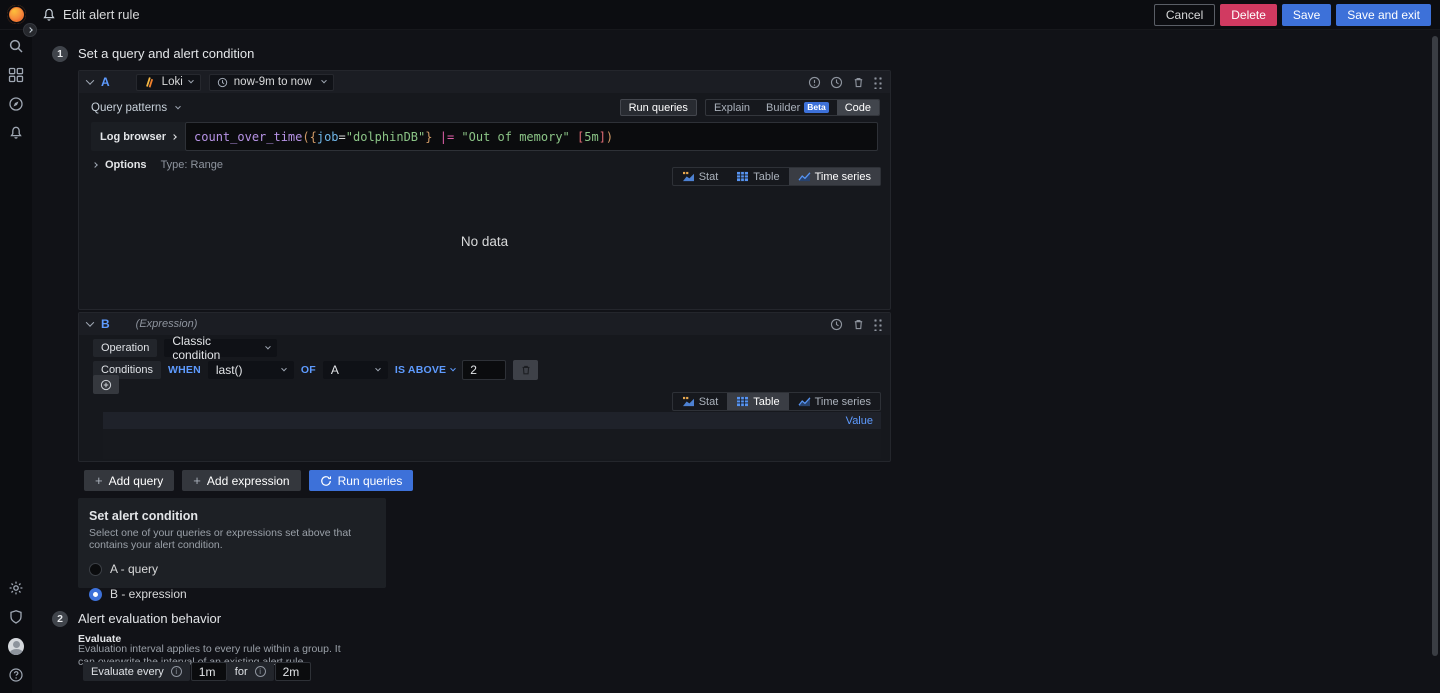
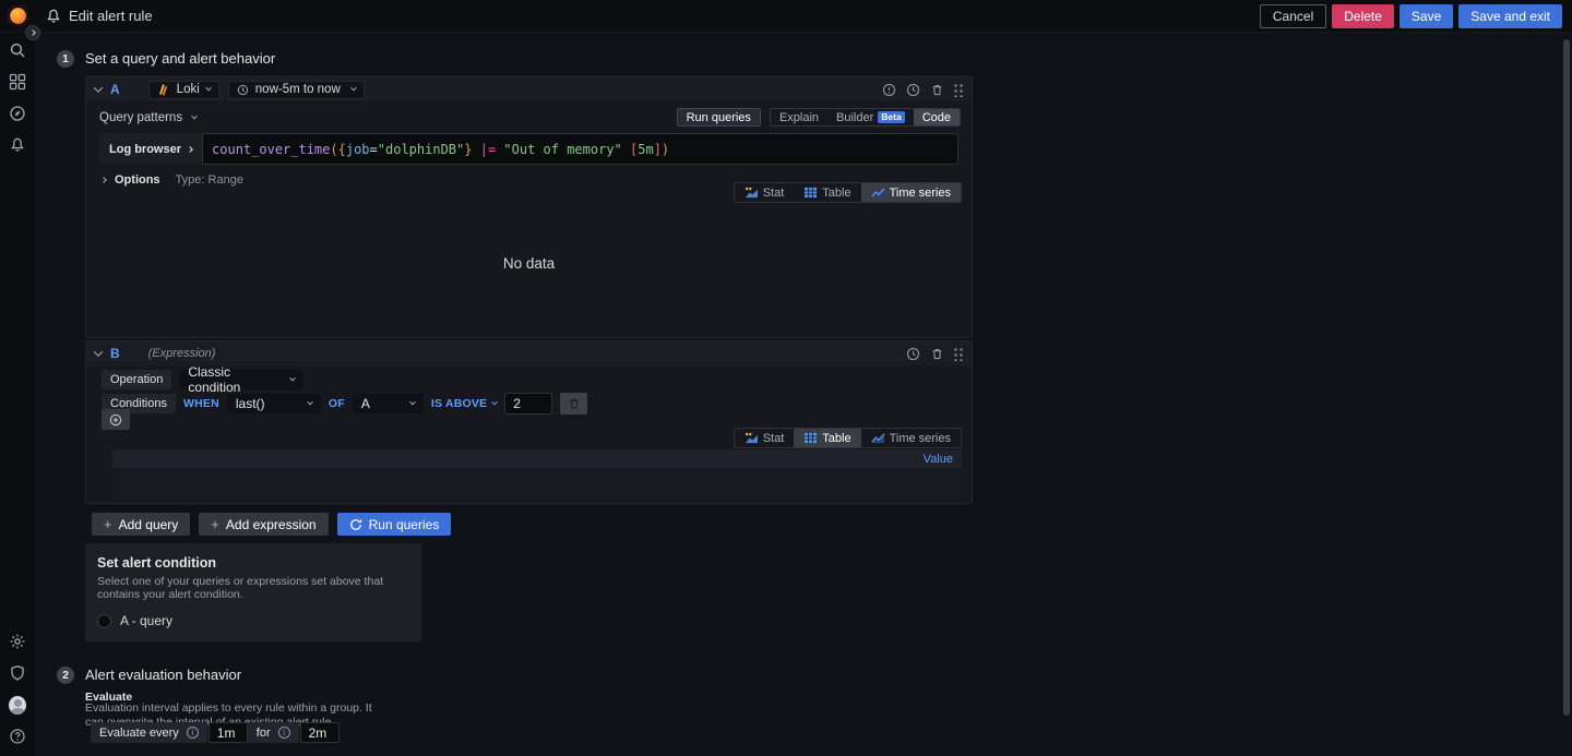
  Edit alert rule
  Cancel
  Delete
  Save
  Save and exit
  1
- Set a query and alert condition
+ Set a query and alert behavior
  A
  Loki
- now-9m to now
+ now-5m to now
  Query patterns
  Run queries
  Explain
  Builder
  Beta
  Code
  Log browser
  count_over_time
  (
  {
  job
  =
  "dolphinDB"
  }
  |=
  "Out of memory"
  [
  5m
  ]
  )
  Options
  Type: Range
  Stat
  Table
  Time series
  No data
  B
  (Expression)
  Operation
  Classic condition
  Conditions
  WHEN
  last()
  OF
  A
  IS ABOVE
  2
  Stat
  Table
  Time series
  Value
  +
  Add query
  +
  Add expression
  Run queries
  Set alert condition
  Select one of your queries or expressions set above that contains your alert condition.
  A - query
- B - expression
  2
  Alert evaluation behavior
  Evaluate
  Evaluate every
  i
  1m
  for
  i
  2m
